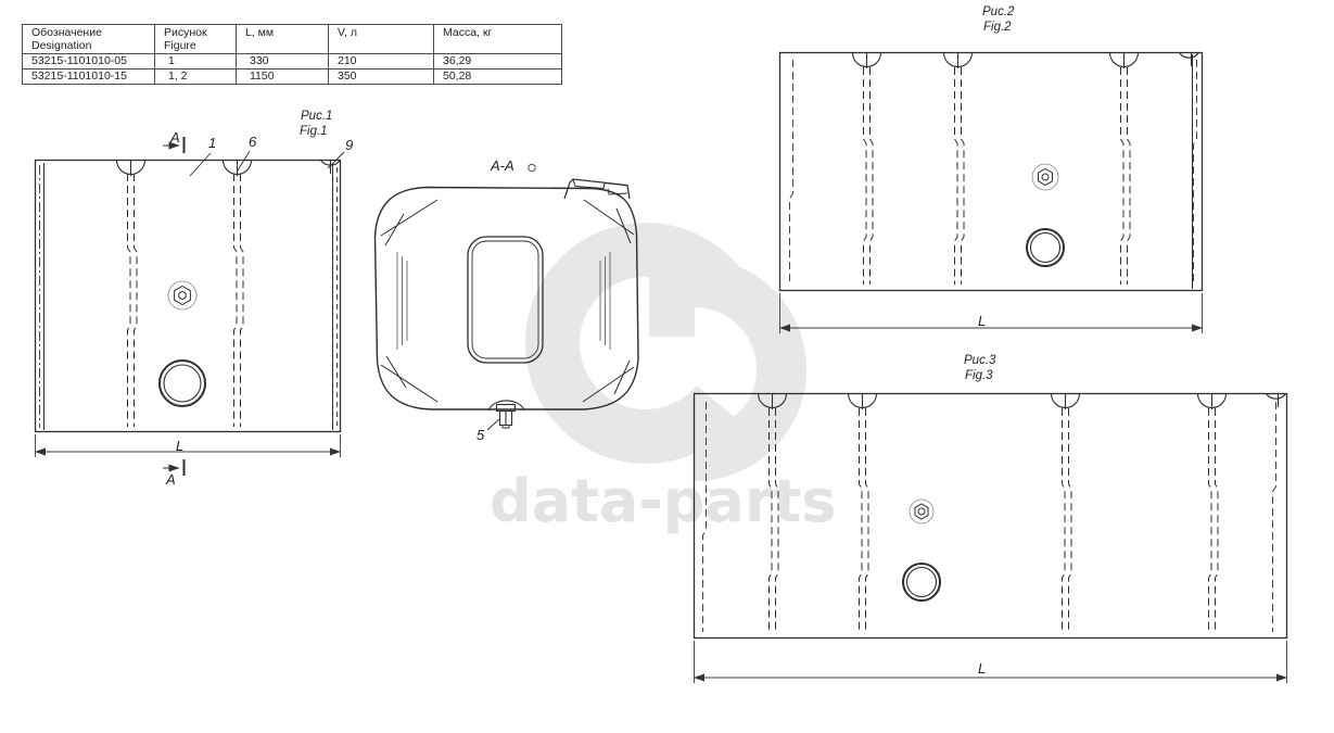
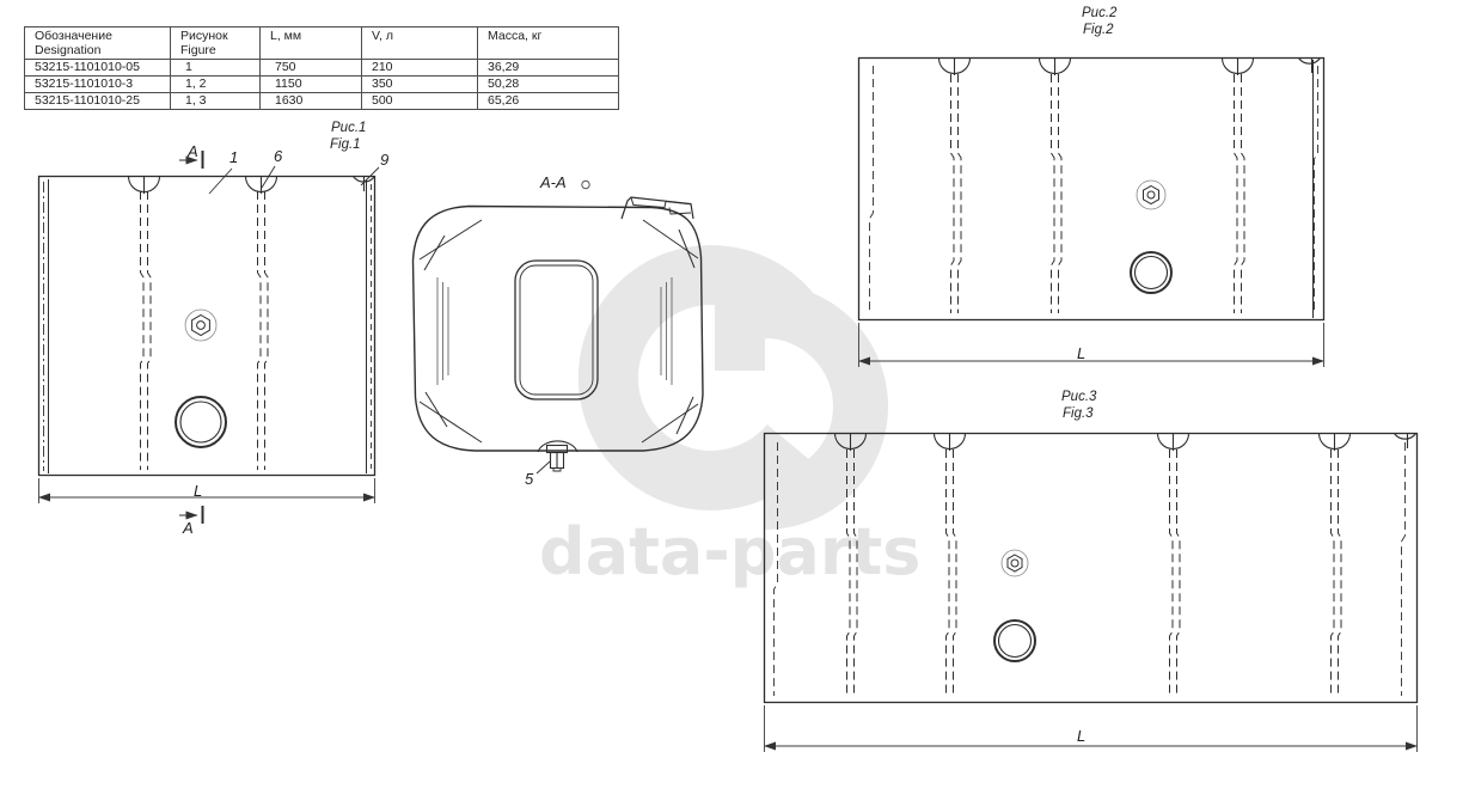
  data-parts
  Обозначение Designation	Рисунок Figure	L, мм	V, л	Масса, кг
- 53215-1101010-05	1	330	210	36,29
+ 53215-1101010-05	1	750	210	36,29
- 53215-1101010-15	1, 2	1150	350	50,28
+ 53215-1101010-3	1, 2	1150	350	50,28
+ 53215-1101010-25	1, 3	1630	500	65,26
  Рис.1
  Fig.1
  Рис.2
  Fig.2
  Рис.3
  Fig.3
  A-A
  L
  L
  L
  A
  A
  1
  6
  9
  5
